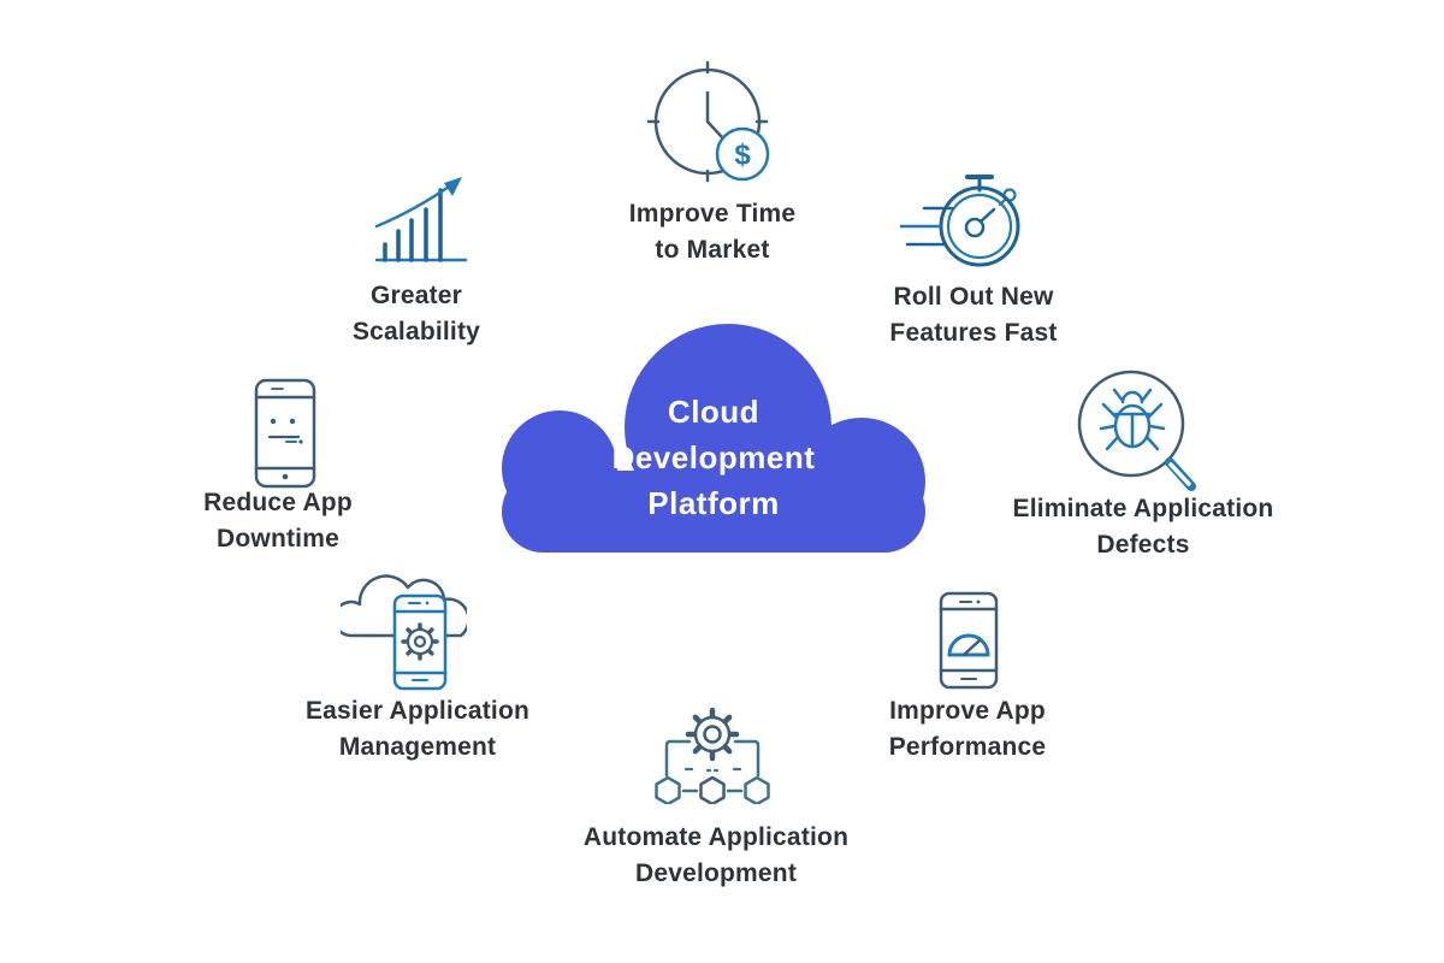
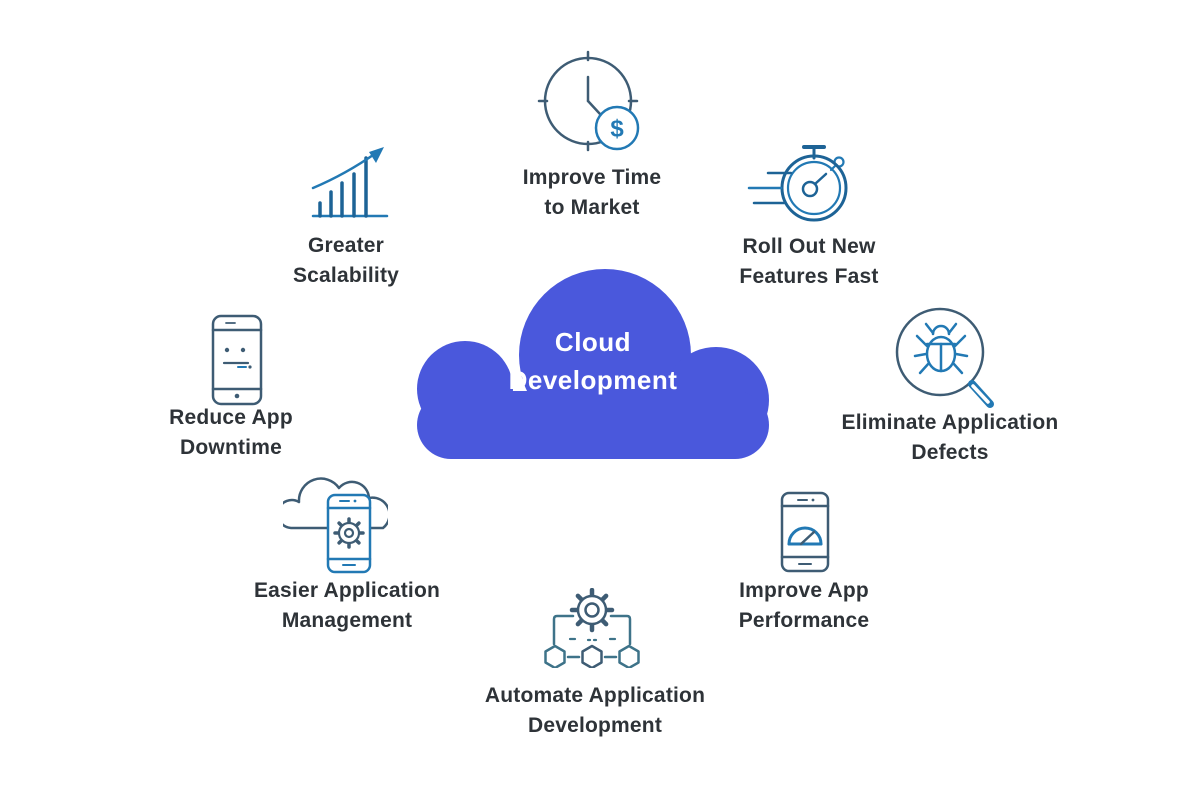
  Cloud
  Development
- Platform
  $
  Improve Time
  to Market
  Roll Out New
  Features Fast
  Eliminate Application
  Defects
  Improve App
  Performance
  Automate Application
  Development
  Easier Application
  Management
  Reduce App
  Downtime
  Greater
  Scalability
